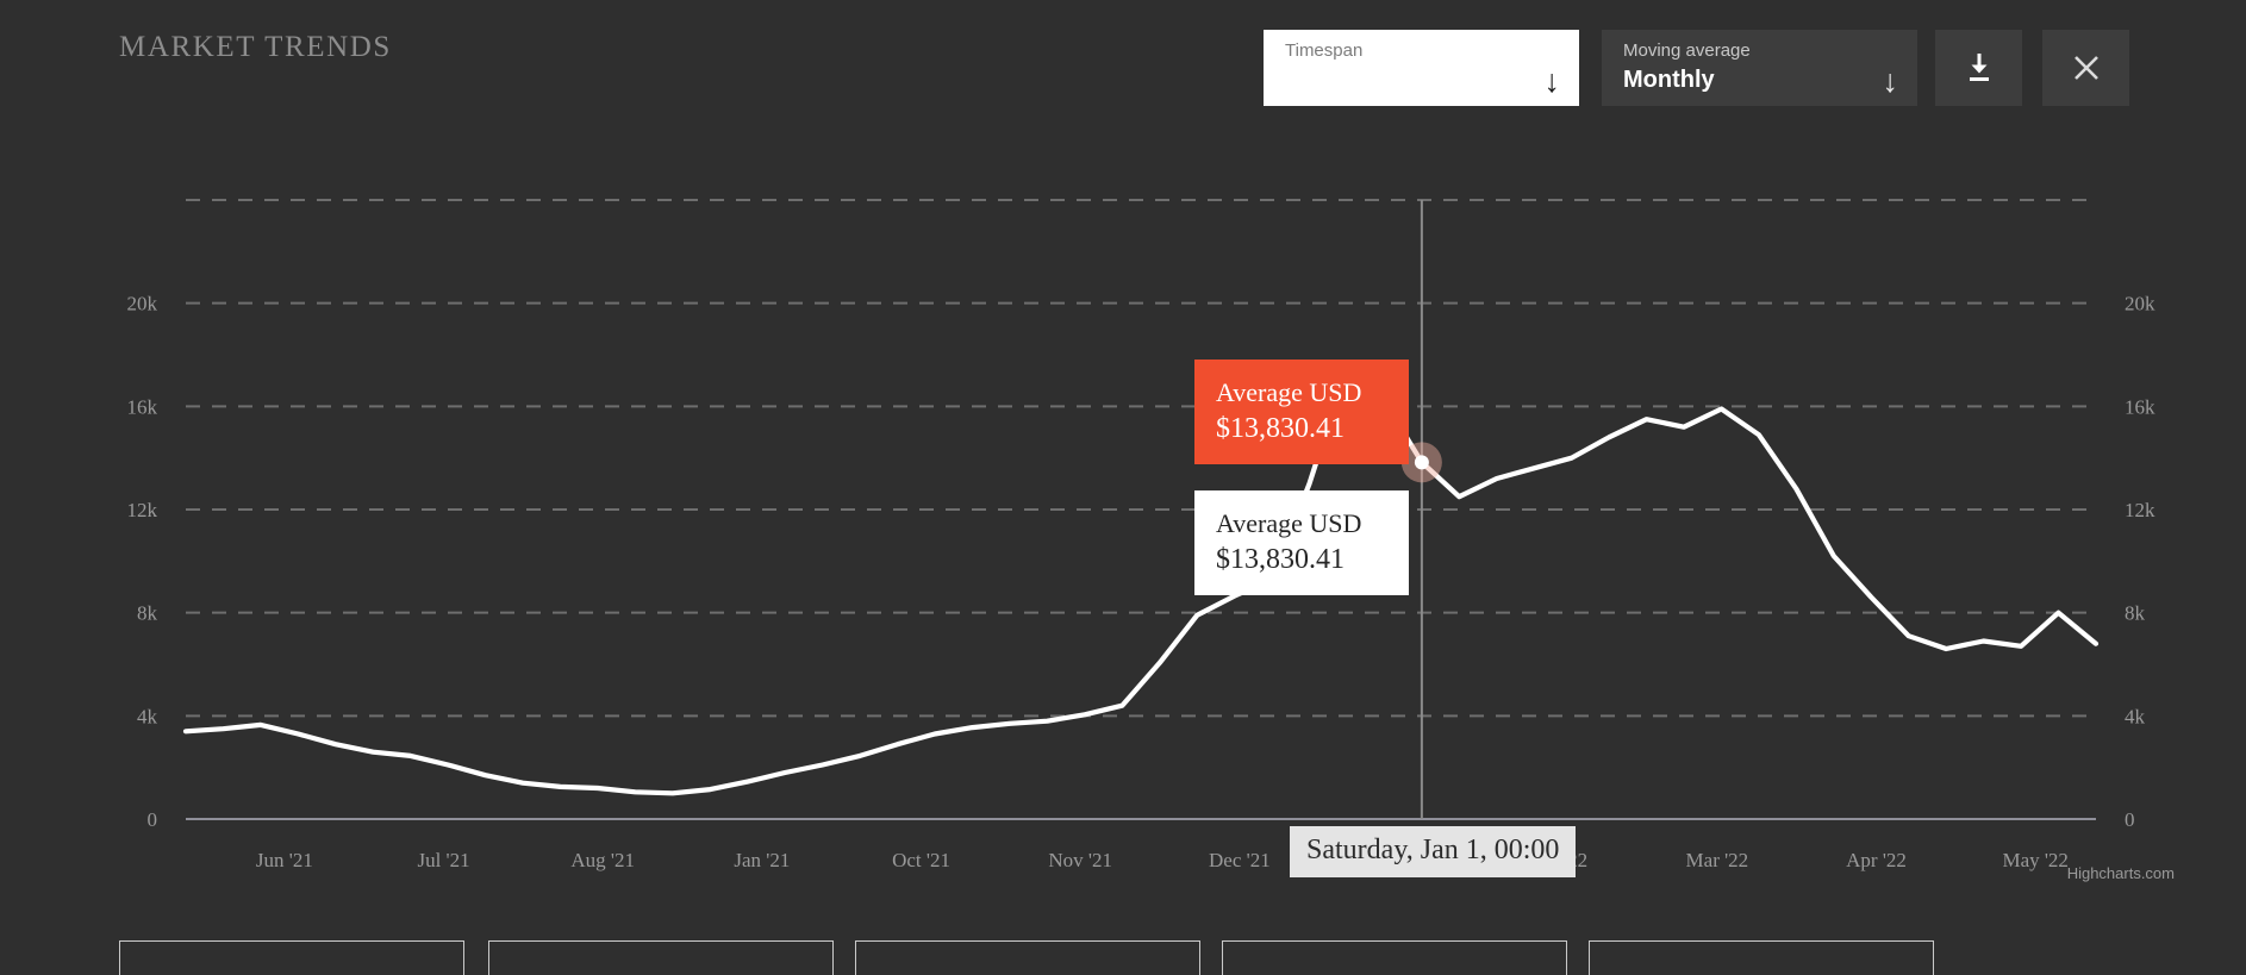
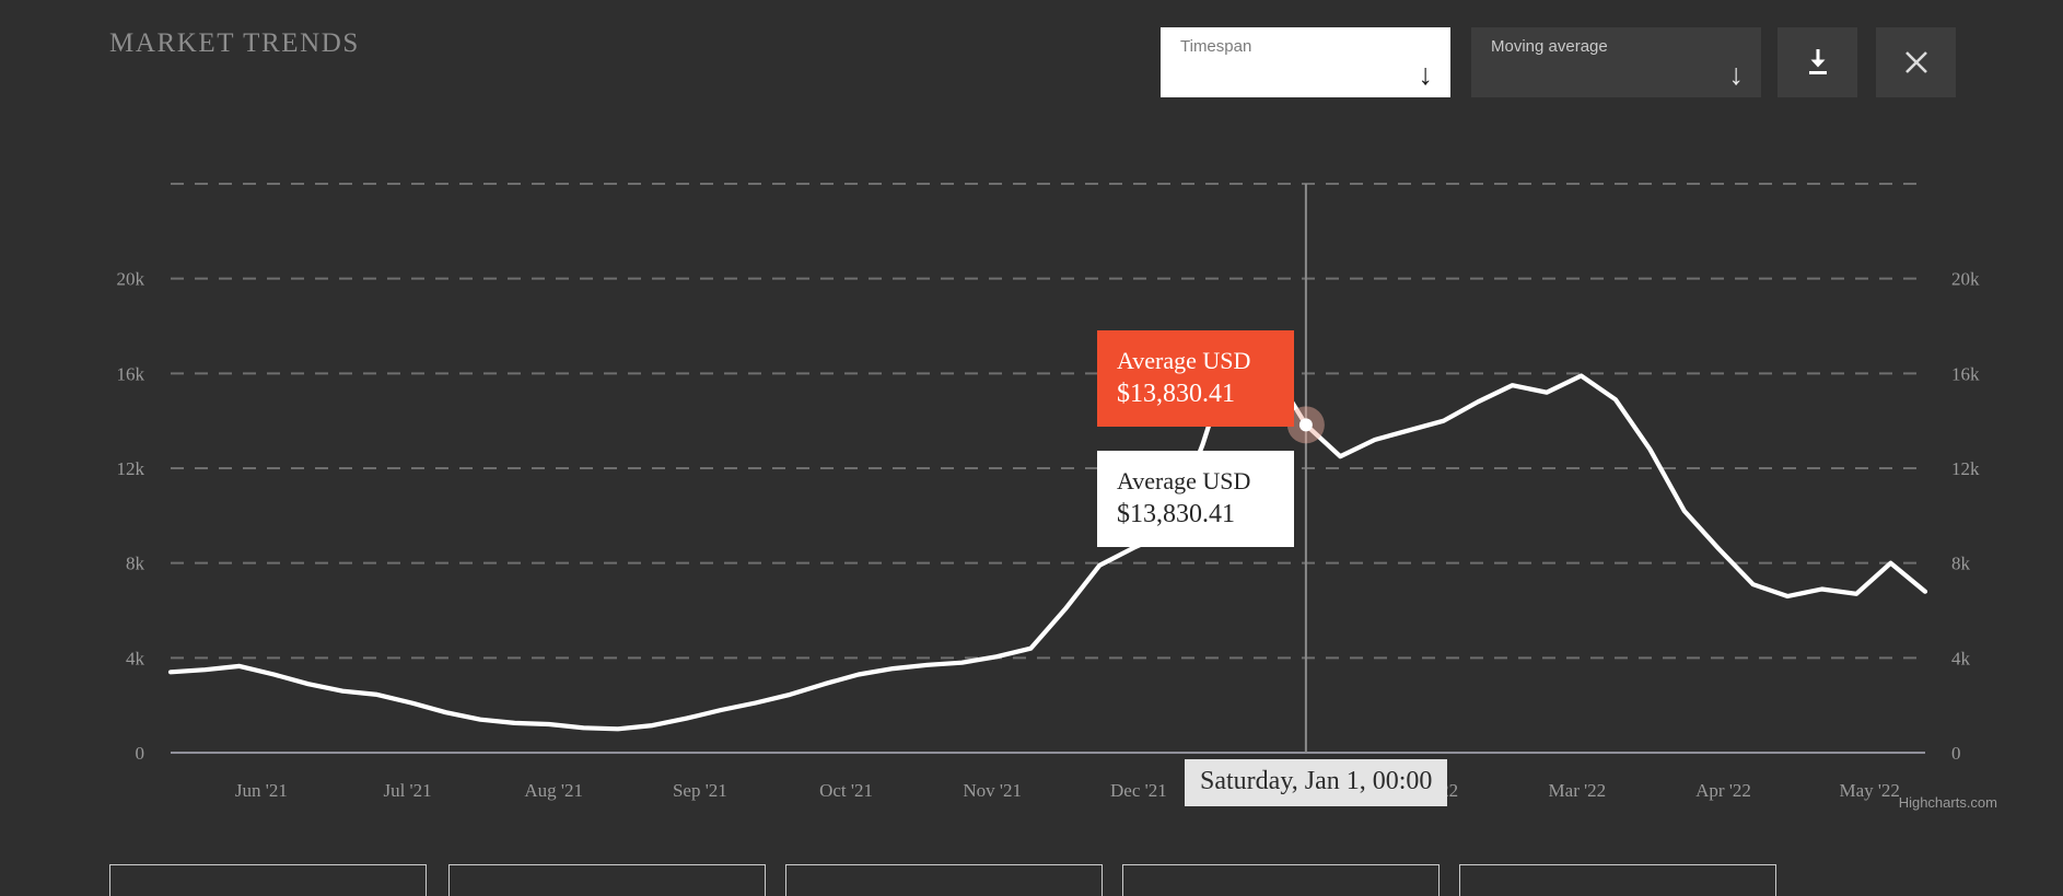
  MARKET TRENDS
  Timespan
  ↓
  Moving average
- Monthly
  ↓
  0
  4k
  8k
  12k
  16k
  20k
  0
  4k
  8k
  12k
  16k
  20k
  Jun '21
  Jul '21
  Aug '21
- Jan '21
+ Sep '21
  Oct '21
  Nov '21
  Dec '21
  Mar '22
  Apr '22
  May '22
  Average USD
  $13,830.41
  Average USD
  $13,830.41
  Saturday, Jan 1, 00:00
  Highcharts.com
